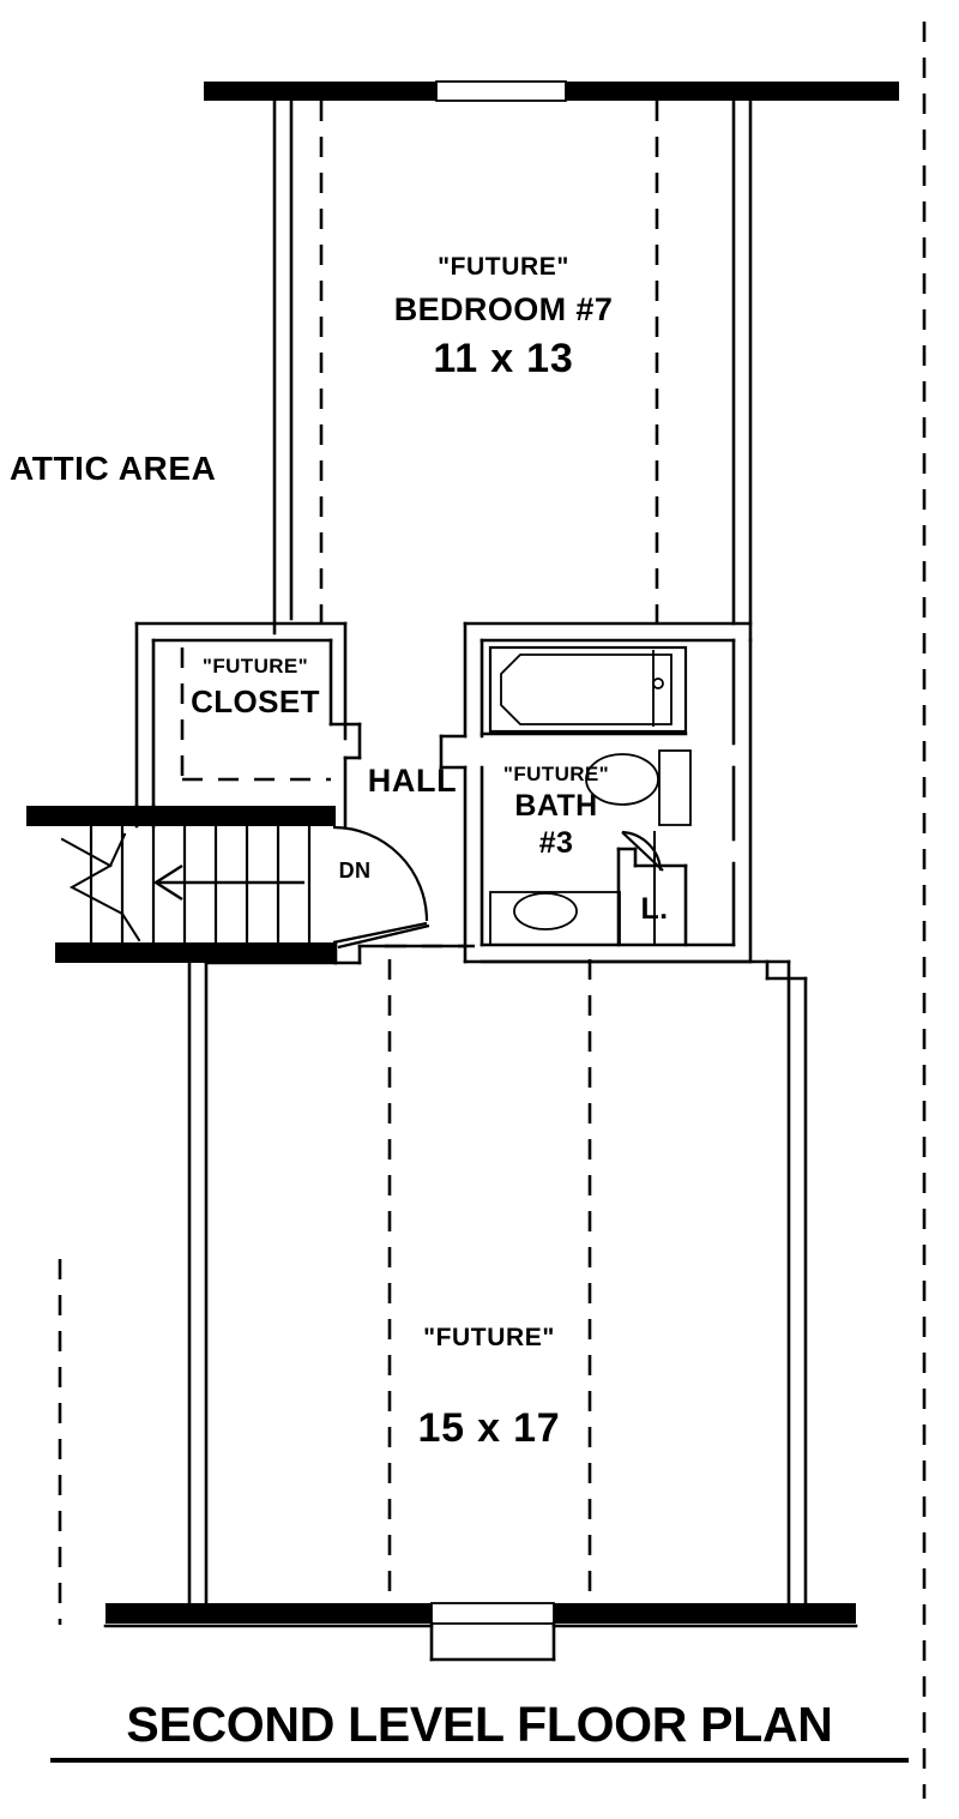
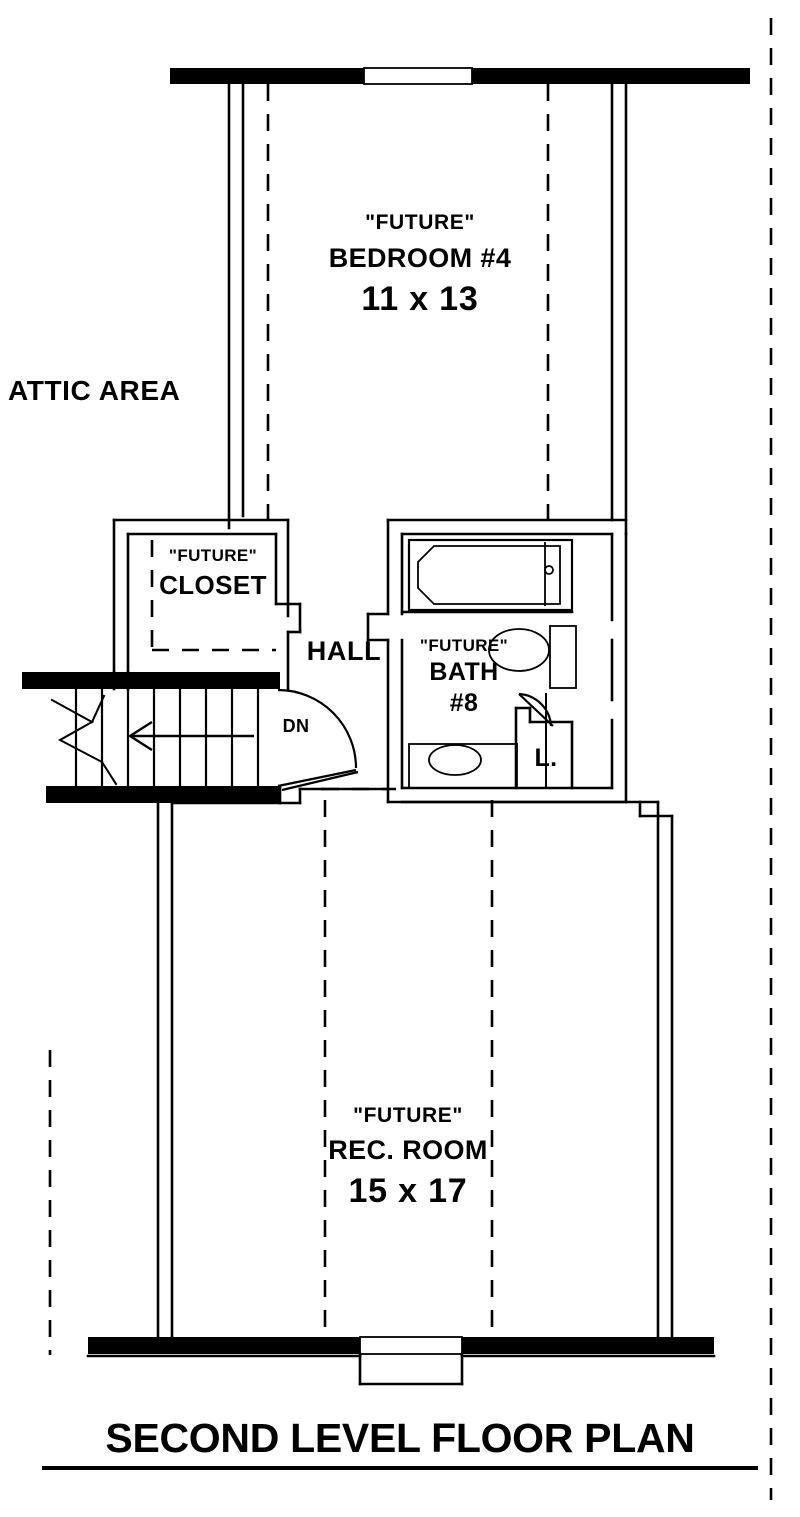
  "FUTURE"
- BEDROOM #7
+ BEDROOM #4
  11 x 13
  ATTIC AREA
  "FUTURE"
  CLOSET
  HALL
  "FUTURE"
  BATH
- #3
+ #8
  L.
  DN
  "FUTURE"
+ REC. ROOM
  15 x 17
  SECOND LEVEL FLOOR PLAN
